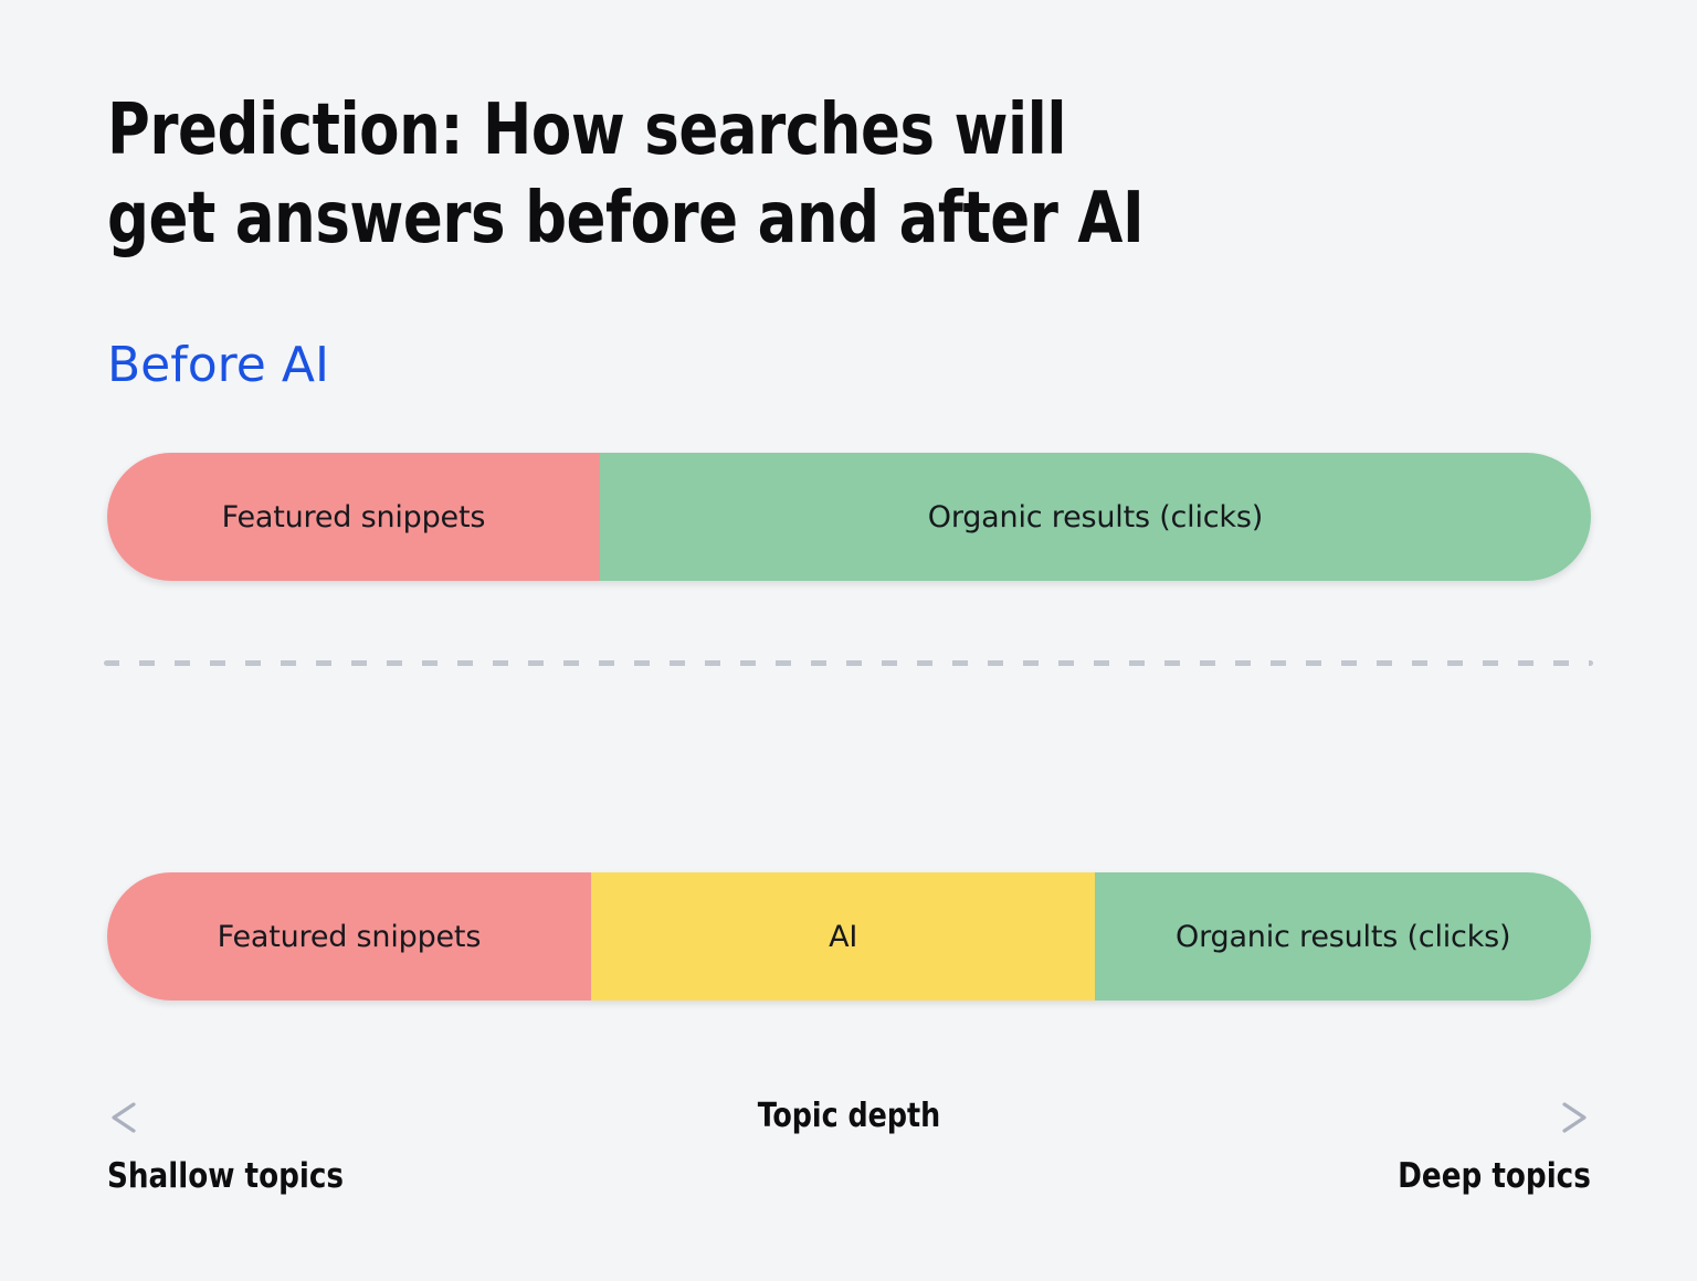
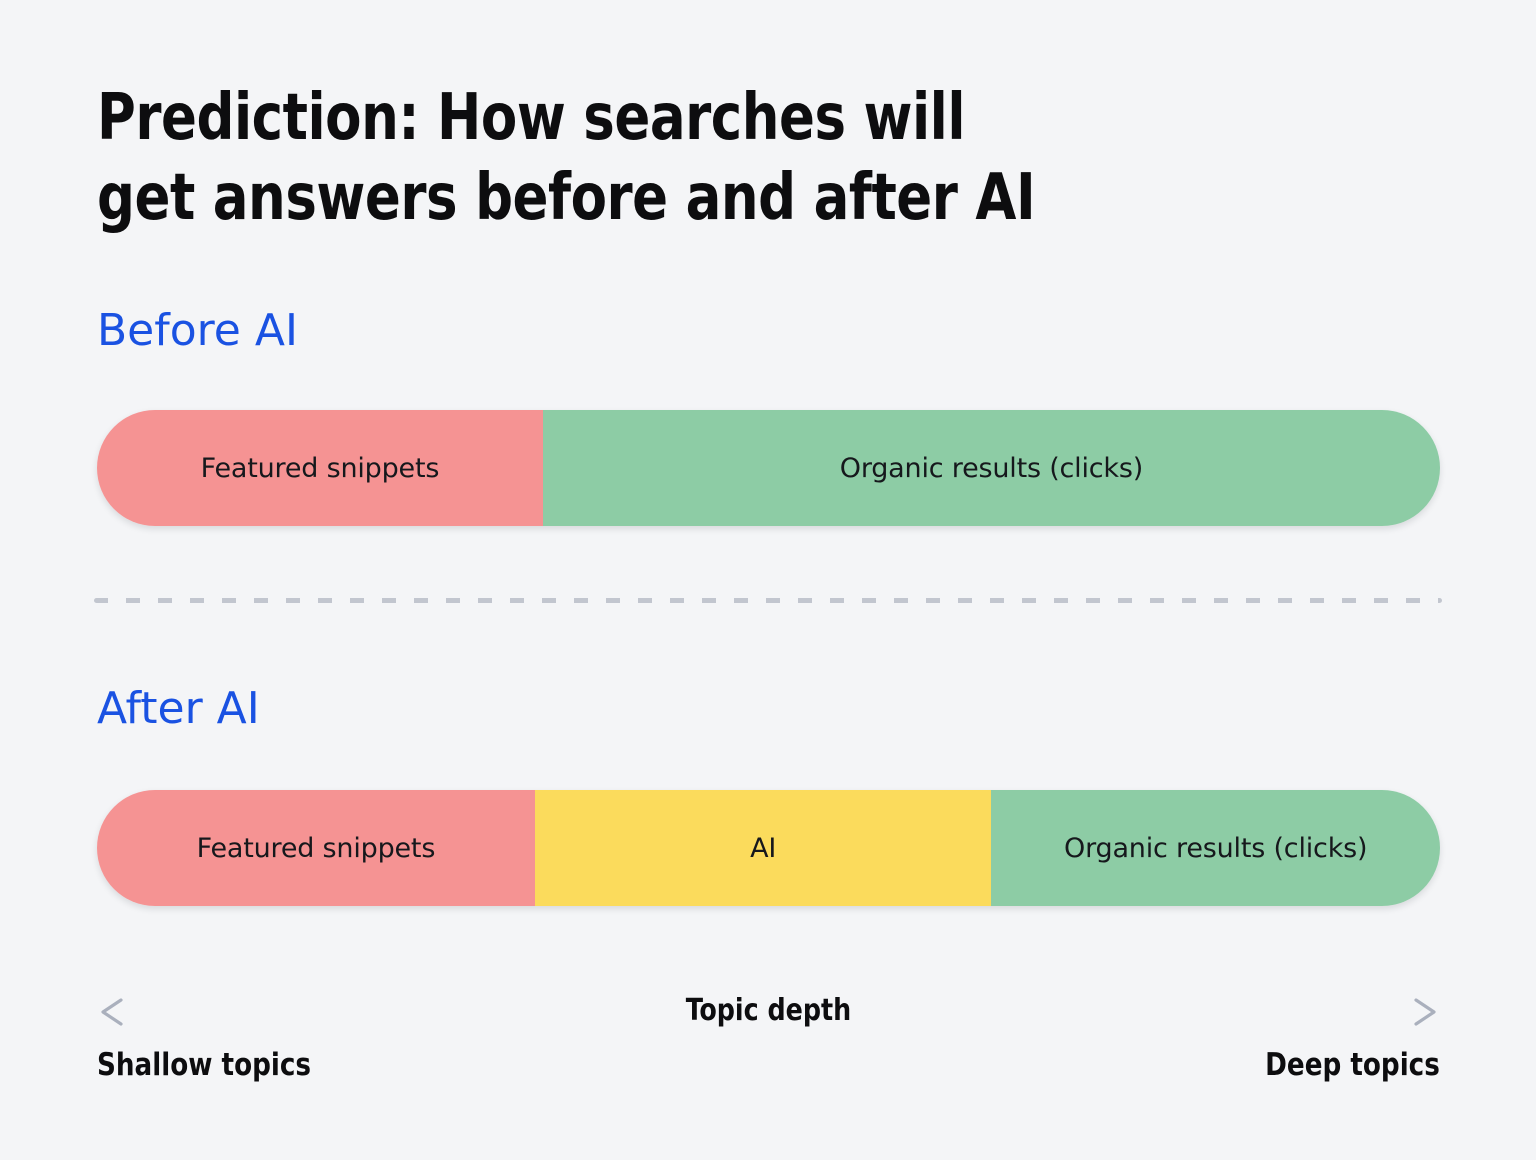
  Prediction: How searches will
  get answers before and after AI
  Before AI
  Featured snippets
  Organic results (clicks)
+ After AI
  Featured snippets
  AI
  Organic results (clicks)
  Topic depth
  Shallow topics
  Deep topics
